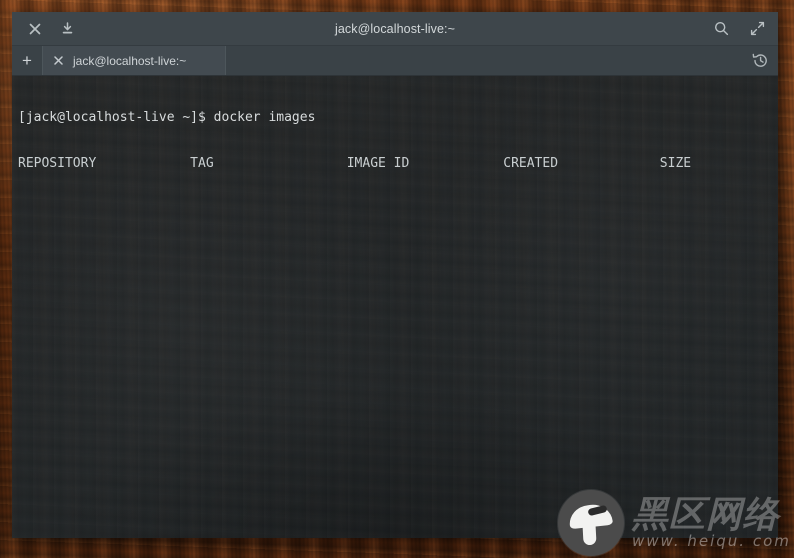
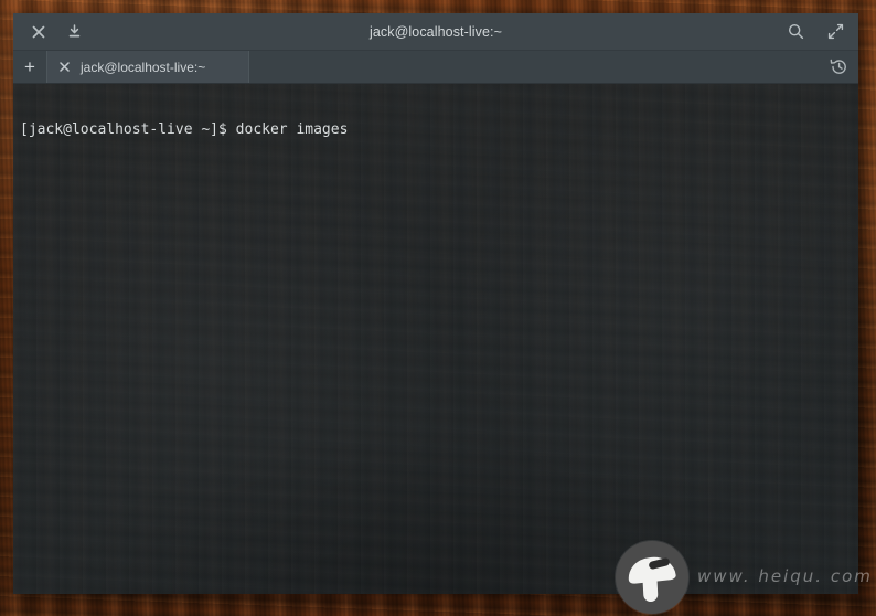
  jack@localhost-live:~
  +
  jack@localhost-live:~
  [jack@localhost-live ~]$ docker images
- REPOSITORY TAG IMAGE ID CREATED SIZE
- 黑区网络
  www. heiqu. com
